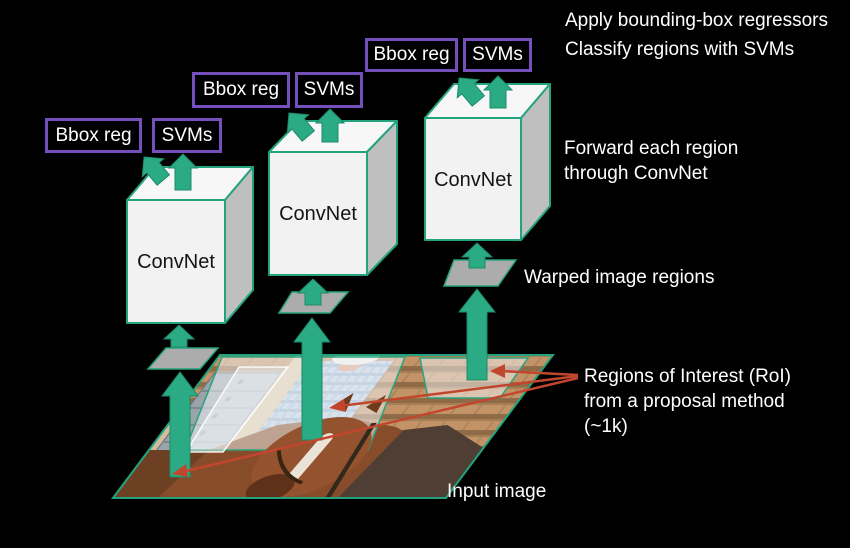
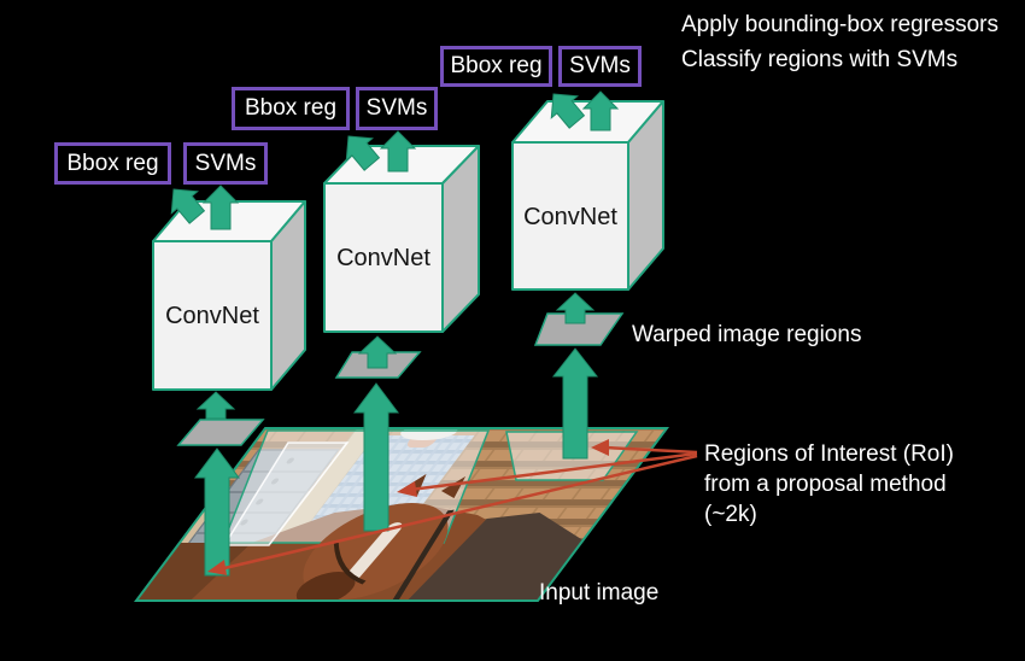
  ConvNet
  ConvNet
  ConvNet
  Bbox reg
  SVMs
  Bbox reg
  SVMs
  Bbox reg
  SVMs
  Apply bounding-box regressors
  Classify regions with SVMs
- Forward each region
- through ConvNet
  Warped image regions
  Regions of Interest (RoI)
  from a proposal method
- (~1k)
+ (~2k)
  Input image
